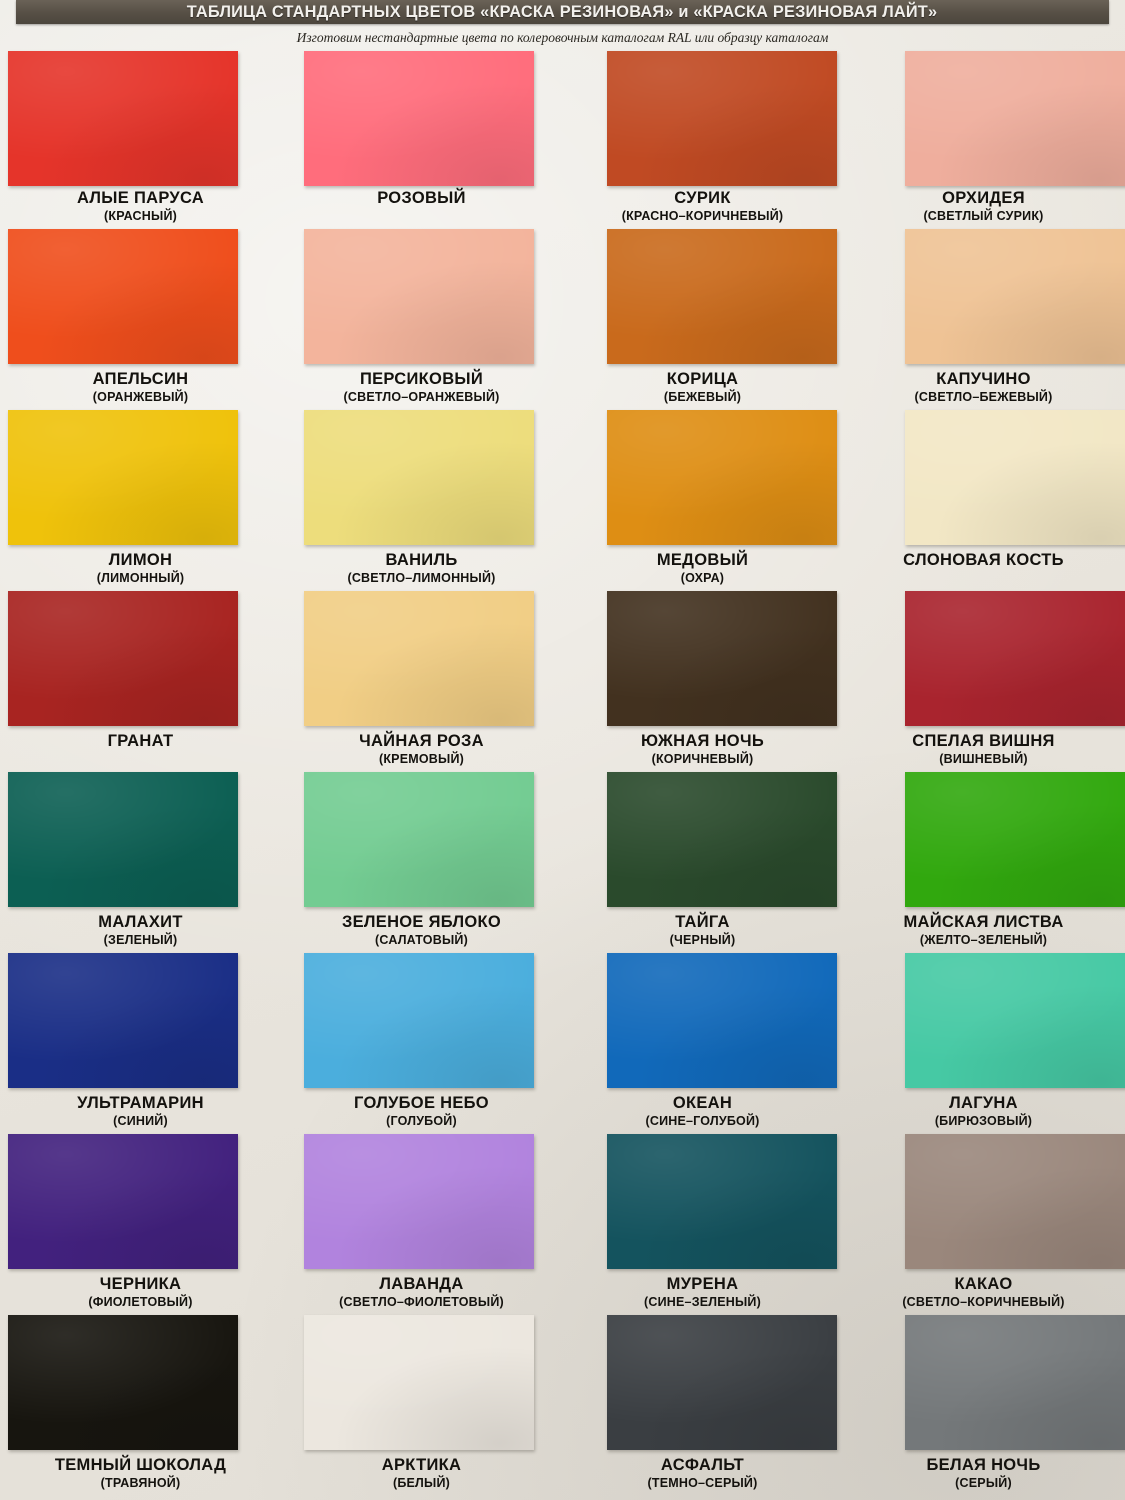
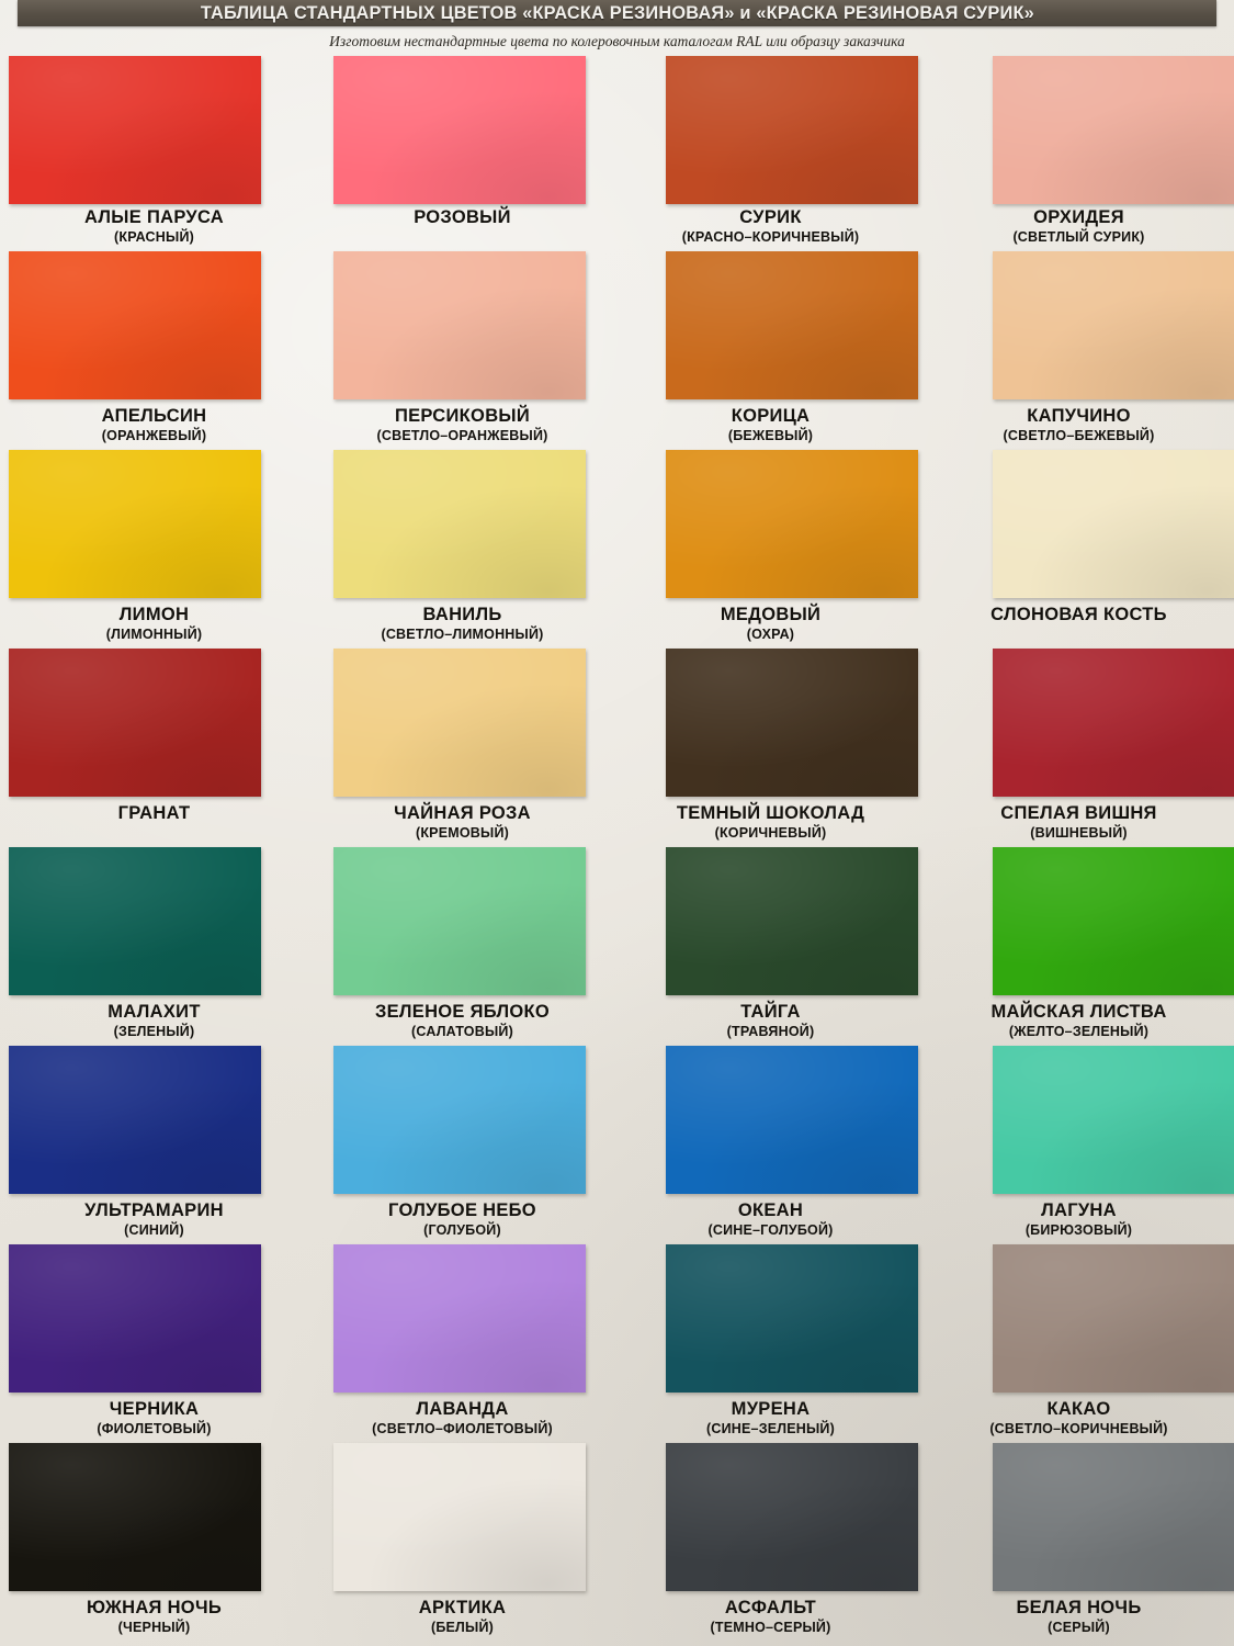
- ТАБЛИЦА СТАНДАРТНЫХ ЦВЕТОВ «КРАСКА РЕЗИНОВАЯ» и «КРАСКА РЕЗИНОВАЯ ЛАЙТ»
+ ТАБЛИЦА СТАНДАРТНЫХ ЦВЕТОВ «КРАСКА РЕЗИНОВАЯ» и «КРАСКА РЕЗИНОВАЯ СУРИК»
- Изготовим нестандартные цвета по колеровочным каталогам RAL или образцу каталогам
+ Изготовим нестандартные цвета по колеровочным каталогам RAL или образцу заказчика
  АЛЫЕ ПАРУСА
  (КРАСНЫЙ)
  РОЗОВЫЙ
  СУРИК
  (КРАСНО–КОРИЧНЕВЫЙ)
  ОРХИДЕЯ
  (СВЕТЛЫЙ СУРИК)
  АПЕЛЬСИН
  (ОРАНЖЕВЫЙ)
  ПЕРСИКОВЫЙ
  (СВЕТЛО–ОРАНЖЕВЫЙ)
  КОРИЦА
  (БЕЖЕВЫЙ)
  КАПУЧИНО
  (СВЕТЛО–БЕЖЕВЫЙ)
  ЛИМОН
  (ЛИМОННЫЙ)
  ВАНИЛЬ
  (СВЕТЛО–ЛИМОННЫЙ)
  МЕДОВЫЙ
  (ОХРА)
  СЛОНОВАЯ КОСТЬ
  ГРАНАТ
  ЧАЙНАЯ РОЗА
  (КРЕМОВЫЙ)
- ЮЖНАЯ НОЧЬ
+ ТЕМНЫЙ ШОКОЛАД
  (КОРИЧНЕВЫЙ)
  СПЕЛАЯ ВИШНЯ
  (ВИШНЕВЫЙ)
  МАЛАХИТ
  (ЗЕЛЕНЫЙ)
  ЗЕЛЕНОЕ ЯБЛОКО
  (САЛАТОВЫЙ)
  ТАЙГА
- (ЧЕРНЫЙ)
+ (ТРАВЯНОЙ)
  МАЙСКАЯ ЛИСТВА
  (ЖЕЛТО–ЗЕЛЕНЫЙ)
  УЛЬТРАМАРИН
  (СИНИЙ)
  ГОЛУБОЕ НЕБО
  (ГОЛУБОЙ)
  ОКЕАН
  (СИНЕ–ГОЛУБОЙ)
  ЛАГУНА
  (БИРЮЗОВЫЙ)
  ЧЕРНИКА
  (ФИОЛЕТОВЫЙ)
  ЛАВАНДА
  (СВЕТЛО–ФИОЛЕТОВЫЙ)
  МУРЕНА
  (СИНЕ–ЗЕЛЕНЫЙ)
  КАКАО
  (СВЕТЛО–КОРИЧНЕВЫЙ)
- ТЕМНЫЙ ШОКОЛАД
+ ЮЖНАЯ НОЧЬ
- (ТРАВЯНОЙ)
+ (ЧЕРНЫЙ)
  АРКТИКА
  (БЕЛЫЙ)
  АСФАЛЬТ
  (ТЕМНО–СЕРЫЙ)
  БЕЛАЯ НОЧЬ
  (СЕРЫЙ)
